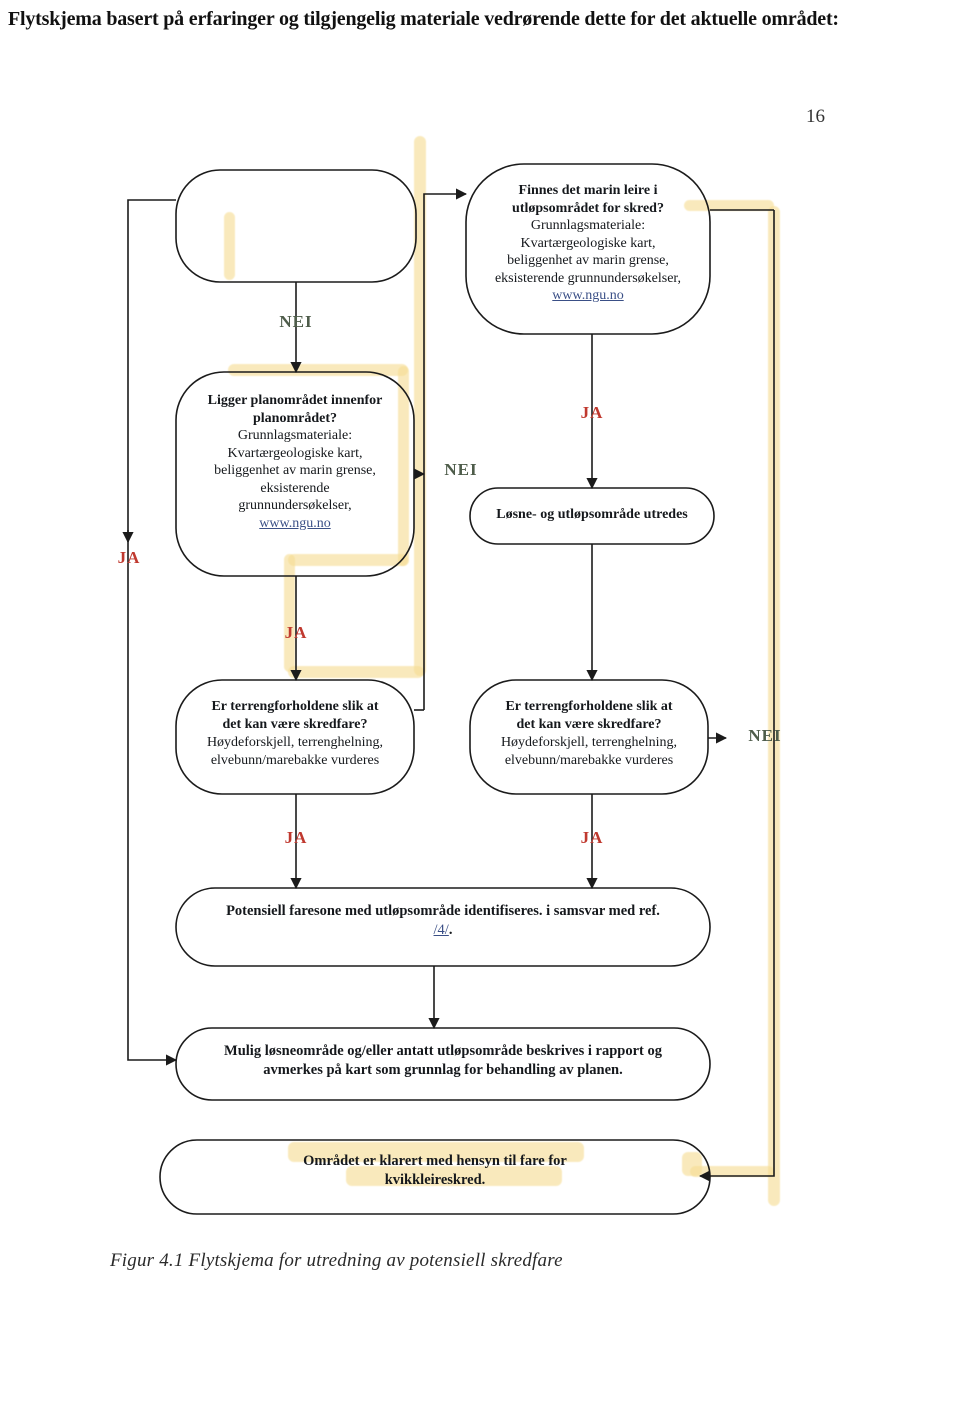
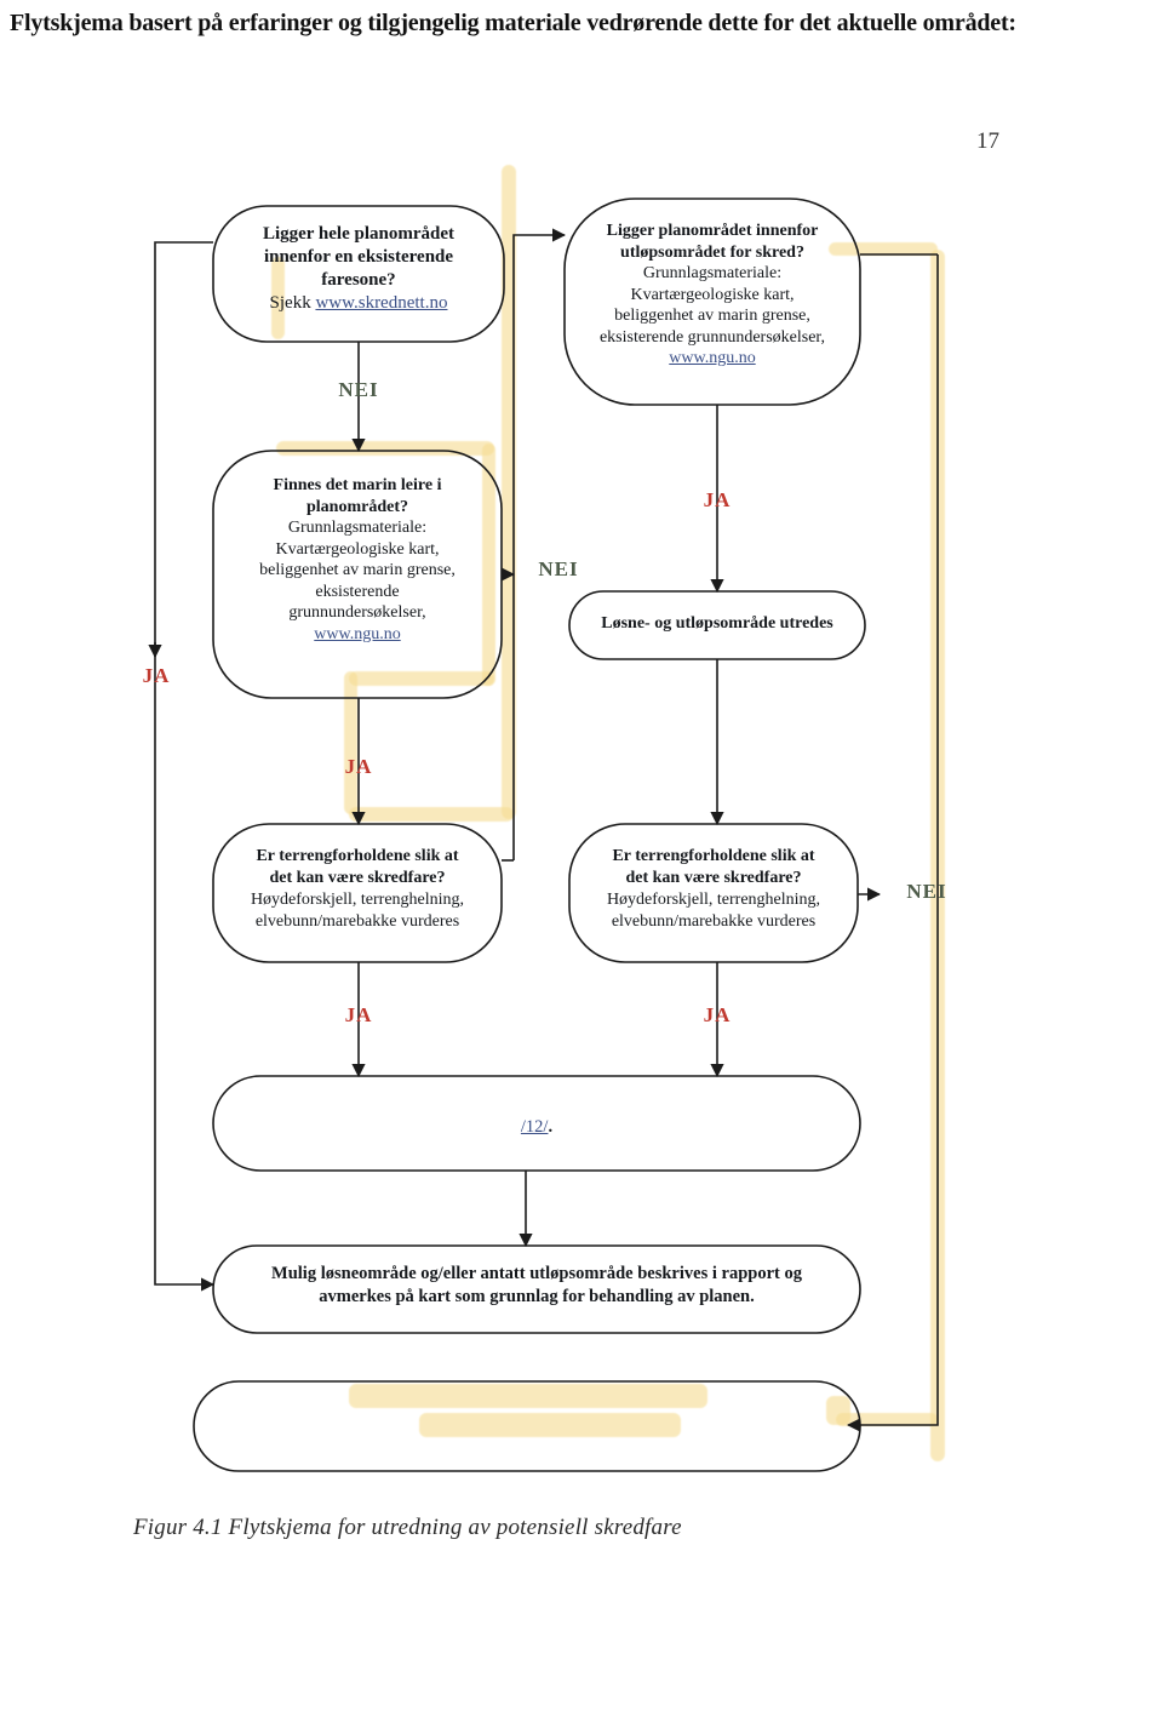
  Flytskjema basert på erfaringer og tilgjengelig materiale vedrørende dette for det aktuelle området:
- 16
+ 17
+ Ligger hele planområdet
+ innenfor en eksisterende
+ faresone?
+ Sjekk www.skrednett.no
- Finnes det marin leire i
+ Ligger planområdet innenfor
  utløpsområdet for skred?
  Grunnlagsmateriale:
  Kvartærgeologiske kart,
  beliggenhet av marin grense,
  eksisterende grunnundersøkelser,
  www.ngu.no
- Ligger planområdet innenfor
+ Finnes det marin leire i
  planområdet?
  Grunnlagsmateriale:
  Kvartærgeologiske kart,
  beliggenhet av marin grense,
  eksisterende
  grunnundersøkelser,
  www.ngu.no
  Løsne- og utløpsområde utredes
  Er terrengforholdene slik at
  det kan være skredfare?
  Høydeforskjell, terrenghelning,
  elvebunn/marebakke vurderes
  Er terrengforholdene slik at
  det kan være skredfare?
  Høydeforskjell, terrenghelning,
  elvebunn/marebakke vurderes
- Potensiell faresone med utløpsområde identifiseres. i samsvar med ref.
- /4/.
+ /12/.
  Mulig løsneområde og/eller antatt utløpsområde beskrives i rapport og
  avmerkes på kart som grunnlag for behandling av planen.
- Området er klarert med hensyn til fare for
- kvikkleireskred.
  NEI
  JA
  NEI
  JA
  JA
  NEI
  JA
  JA
  Figur 4.1 Flytskjema for utredning av potensiell skredfare
